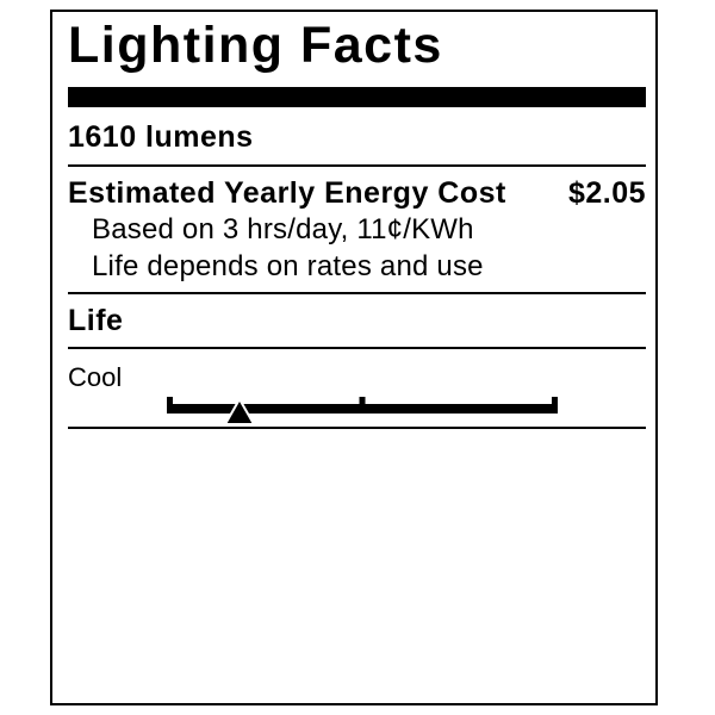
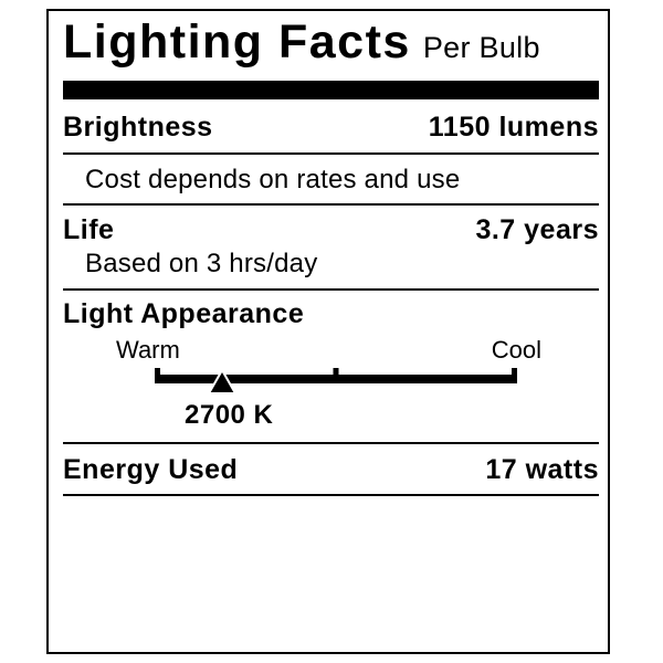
  Lighting Facts
+ Per Bulb
+ Brightness
- 1610 lumens
+ 1150 lumens
- Estimated Yearly Energy Cost
- $2.05
- Based on 3 hrs/day, 11¢/KWh
- Life depends on rates and use
+ Cost depends on rates and use
  Life
+ 3.7 years
+ Based on 3 hrs/day
+ Light Appearance
+ Warm
  Cool
+ 2700 K
+ Energy Used
+ 17 watts
